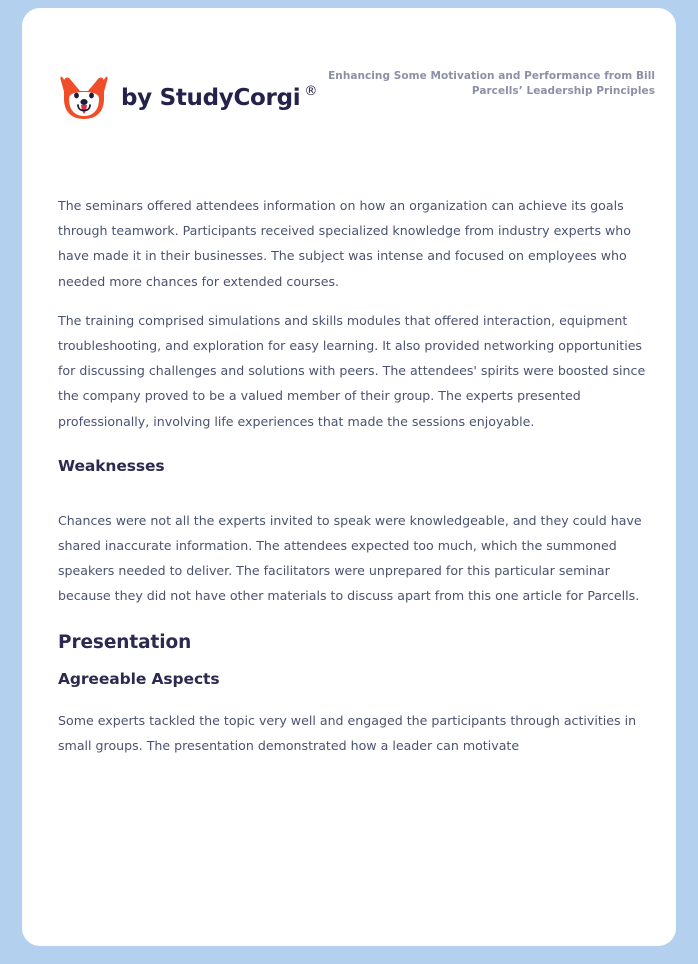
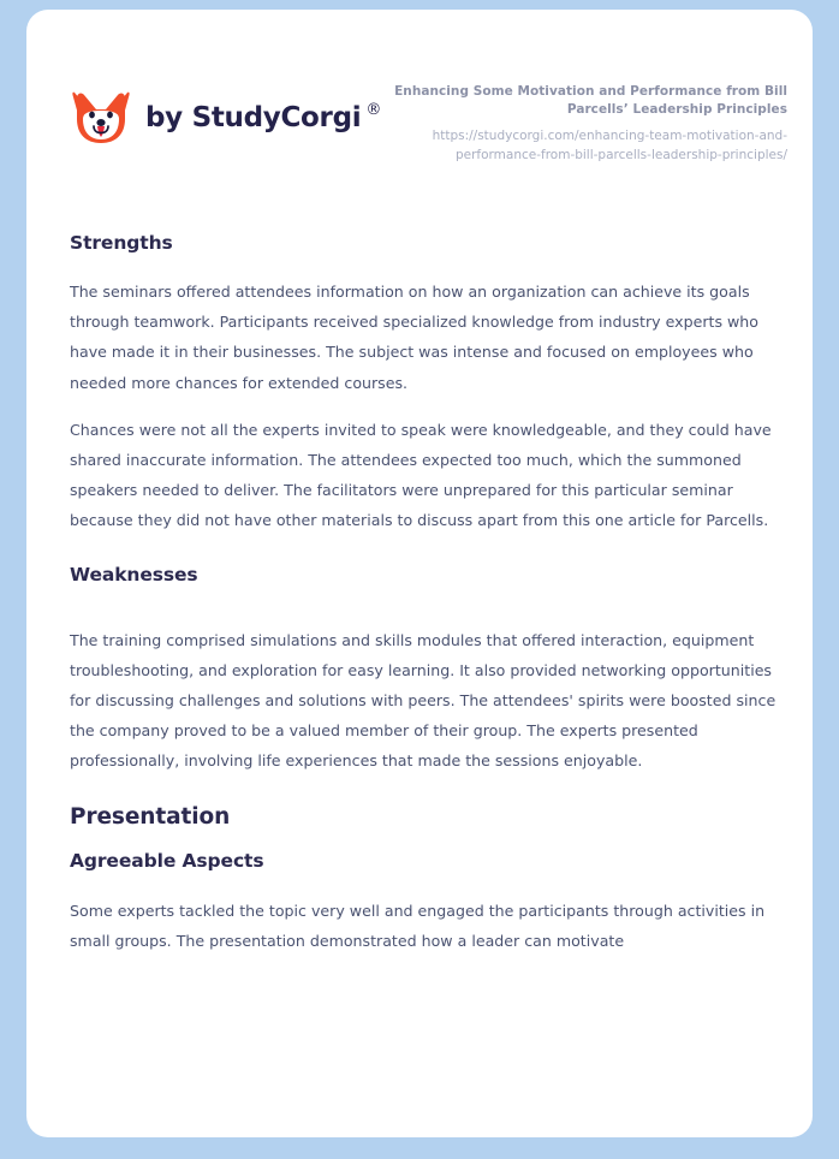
  by StudyCorgi
  ®
  Enhancing Some Motivation and Performance from Bill Parcells’ Leadership Principles
+ https://studycorgi.com/enhancing-team-motivation-and-performance-from-bill-parcells-leadership-principles/
+ Strengths
  The seminars offered attendees information on how an organization can achieve its goals through teamwork. Participants received specialized knowledge from industry experts who have made it in their businesses. The subject was intense and focused on employees who needed more chances for extended courses.
- The training comprised simulations and skills modules that offered interaction, equipment troubleshooting, and exploration for easy learning. It also provided networking opportunities for discussing challenges and solutions with peers. The attendees' spirits were boosted since the company proved to be a valued member of their group. The experts presented professionally, involving life experiences that made the sessions enjoyable.
+ Chances were not all the experts invited to speak were knowledgeable, and they could have shared inaccurate information. The attendees expected too much, which the summoned speakers needed to deliver. The facilitators were unprepared for this particular seminar because they did not have other materials to discuss apart from this one article for Parcells.
  Weaknesses
- Chances were not all the experts invited to speak were knowledgeable, and they could have shared inaccurate information. The attendees expected too much, which the summoned speakers needed to deliver. The facilitators were unprepared for this particular seminar because they did not have other materials to discuss apart from this one article for Parcells.
+ The training comprised simulations and skills modules that offered interaction, equipment troubleshooting, and exploration for easy learning. It also provided networking opportunities for discussing challenges and solutions with peers. The attendees' spirits were boosted since the company proved to be a valued member of their group. The experts presented professionally, involving life experiences that made the sessions enjoyable.
  Presentation
  Agreeable Aspects
  Some experts tackled the topic very well and engaged the participants through activities in small groups. The presentation demonstrated how a leader can motivate
